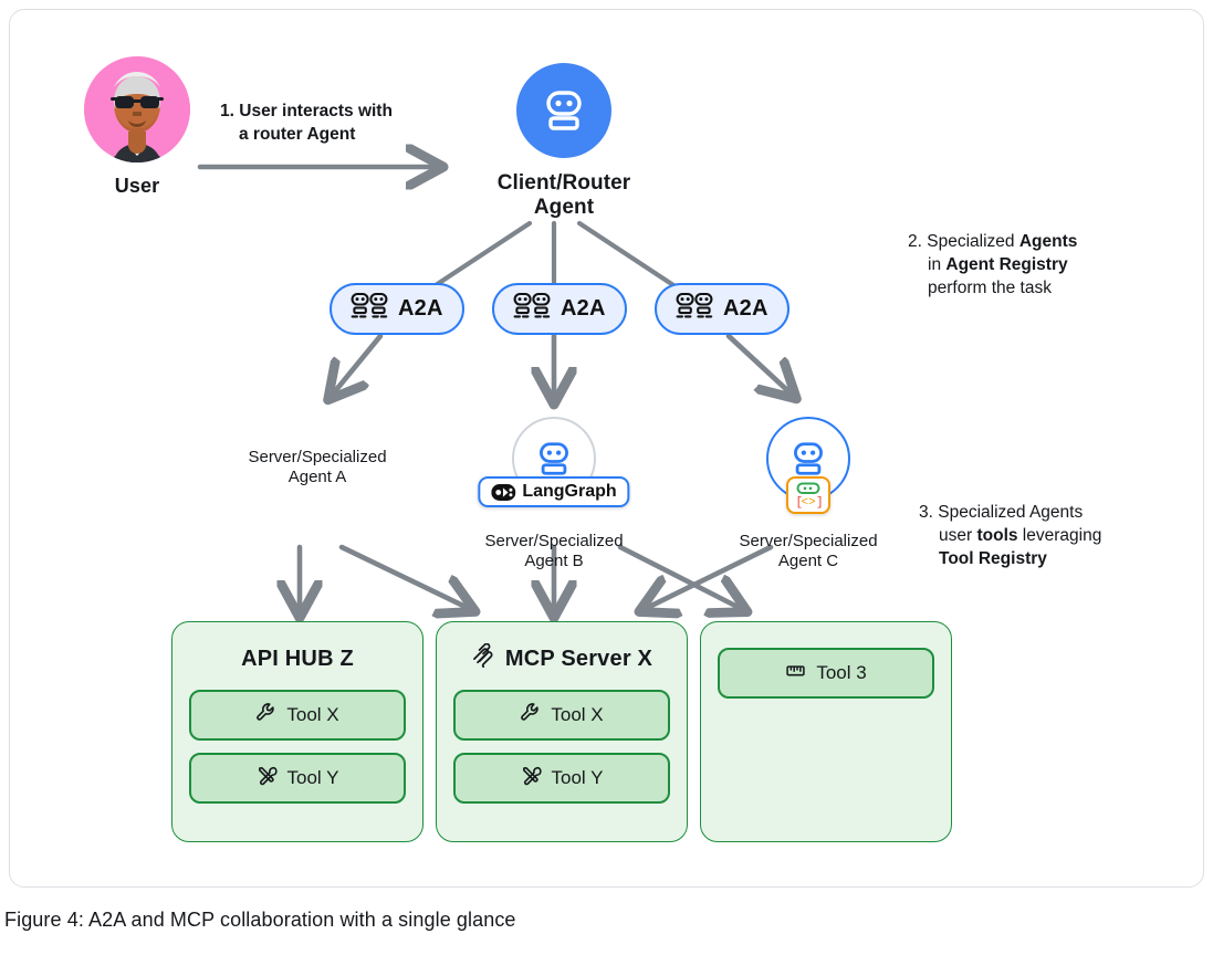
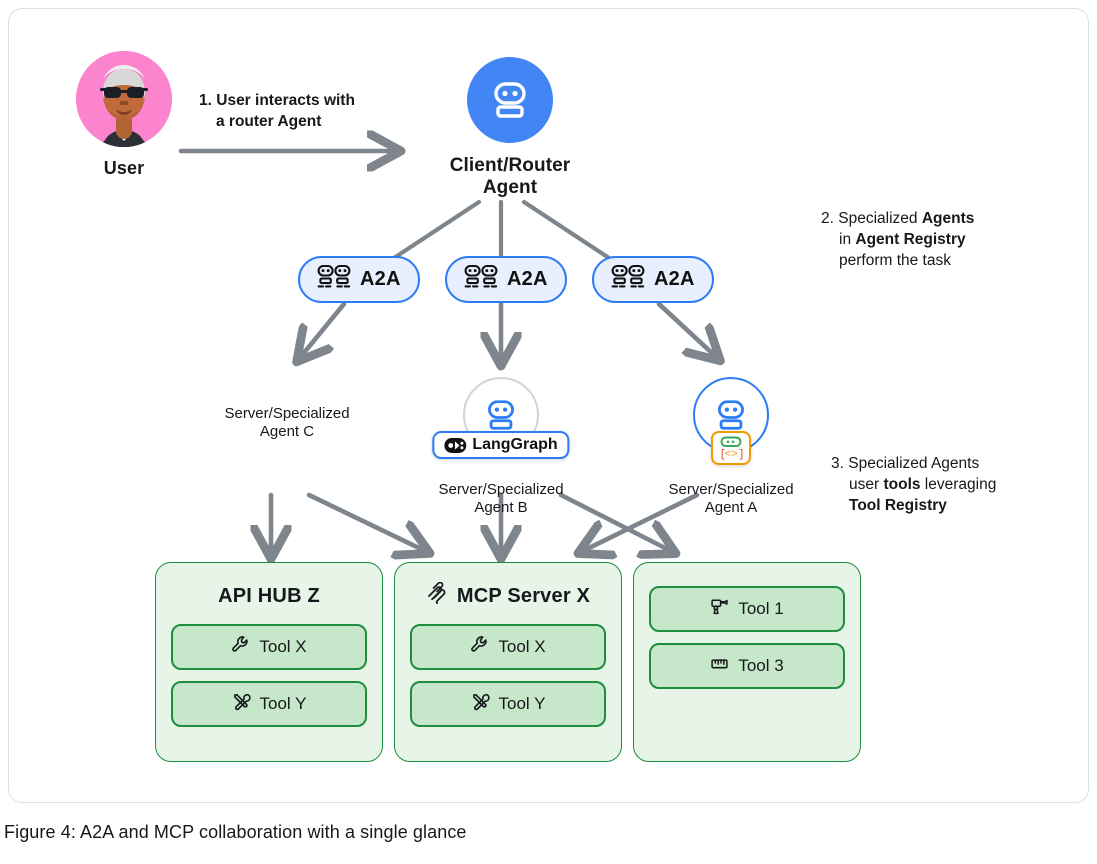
  User
  1. User interacts with
  a router Agent
  Client/Router
  Agent
  A2A
  A2A
  A2A
  2. Specialized Agents
  in Agent Registry
  perform the task
  Server/Specialized
- Agent A
+ Agent C
  LangGraph
  Server/Specialized
  Agent B
  [
  <>
  ]
  Server/Specialized
- Agent C
+ Agent A
  3. Specialized Agents
  user tools leveraging
  Tool Registry
  API HUB Z
  Tool X
  Tool Y
  MCP Server X
  Tool X
  Tool Y
+ Tool 1
  Tool 3
  Figure 4: A2A and MCP collaboration with a single glance
